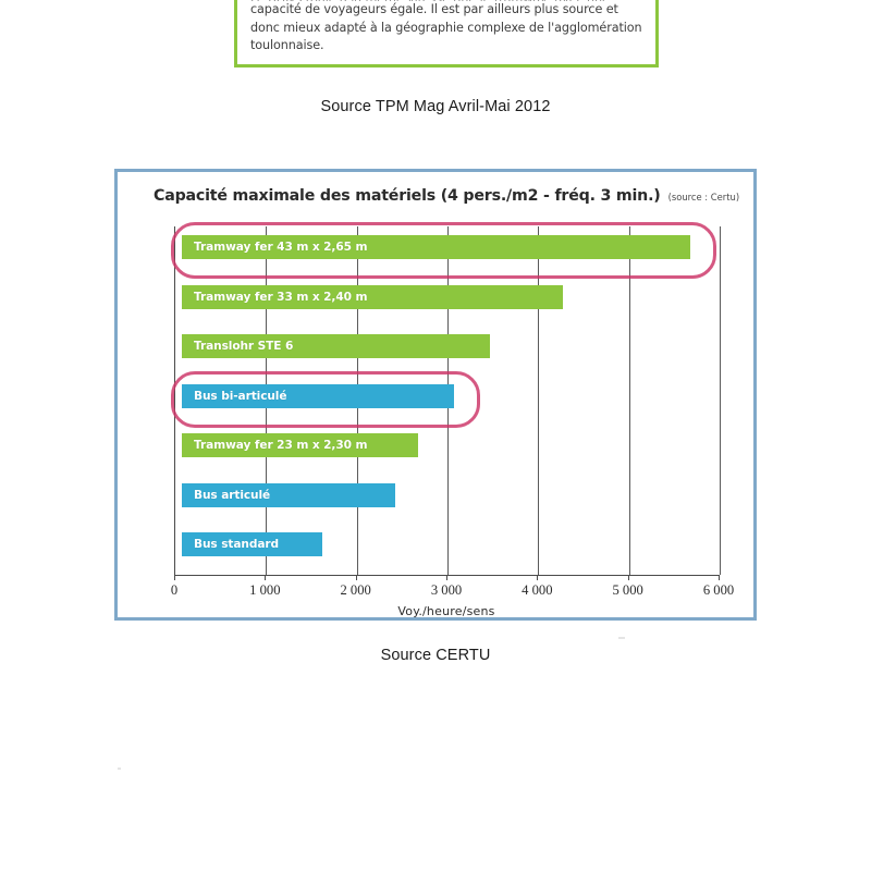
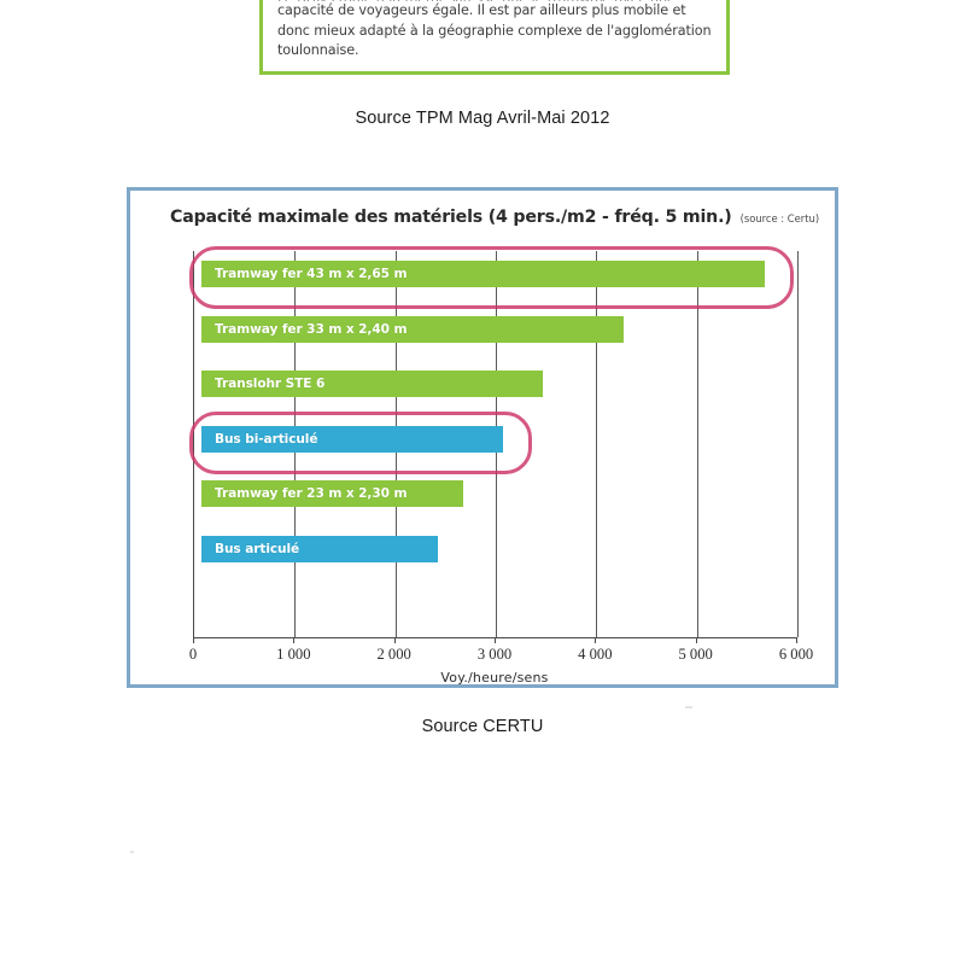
- capacité de voyageurs égale. Il est par ailleurs plus source et donc mieux adapté à la géographie complexe de l'agglomération toulonnaise.
+ capacité de voyageurs égale. Il est par ailleurs plus mobile et donc mieux adapté à la géographie complexe de l'agglomération toulonnaise.
  Source TPM Mag Avril-Mai 2012
- Capacité maximale des matériels (4 pers./m2 - fréq. 3 min.) (source : Certu)
+ Capacité maximale des matériels (4 pers./m2 - fréq. 5 min.) (source : Certu)
  Tramway fer 43 m x 2,65 m
  Tramway fer 33 m x 2,40 m
  Translohr STE 6
  Bus bi-articulé
  Tramway fer 23 m x 2,30 m
  Bus articulé
- Bus standard
  0
  1 000
  2 000
  3 000
  4 000
  5 000
  6 000
  Voy./heure/sens
  Source CERTU
